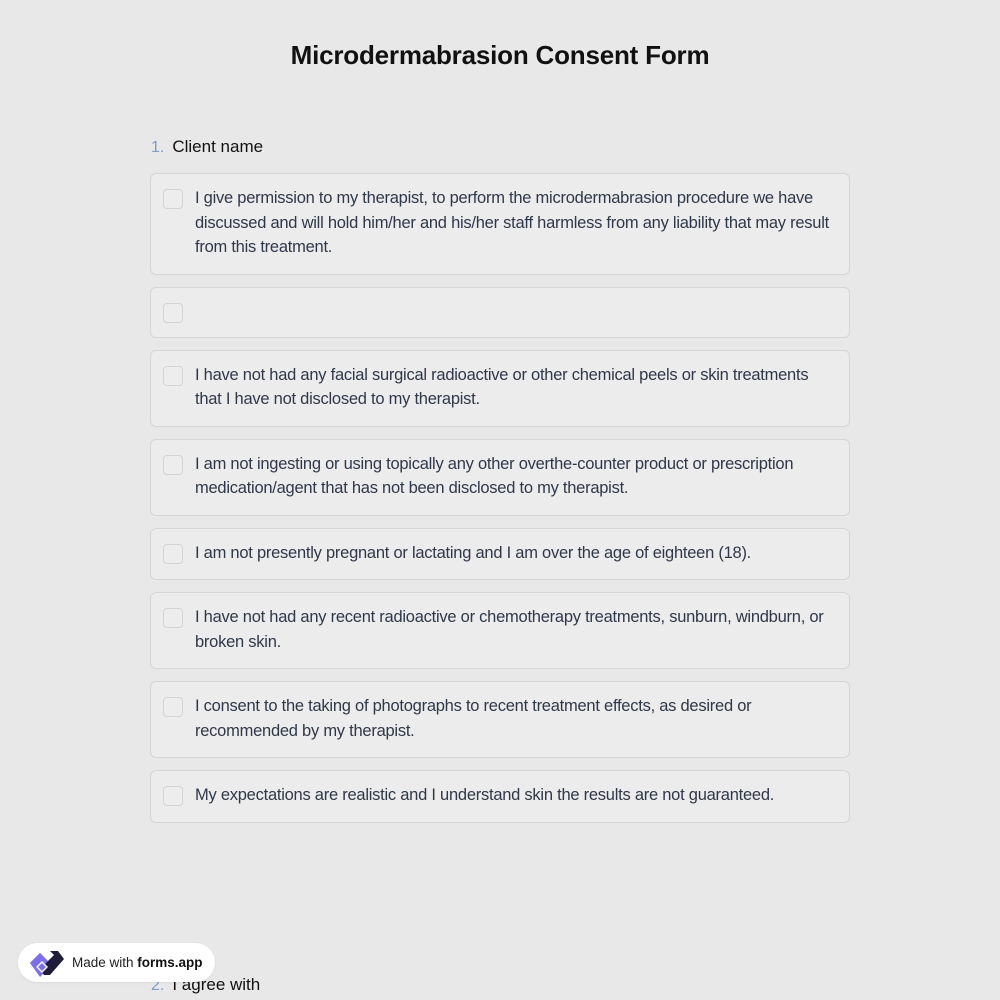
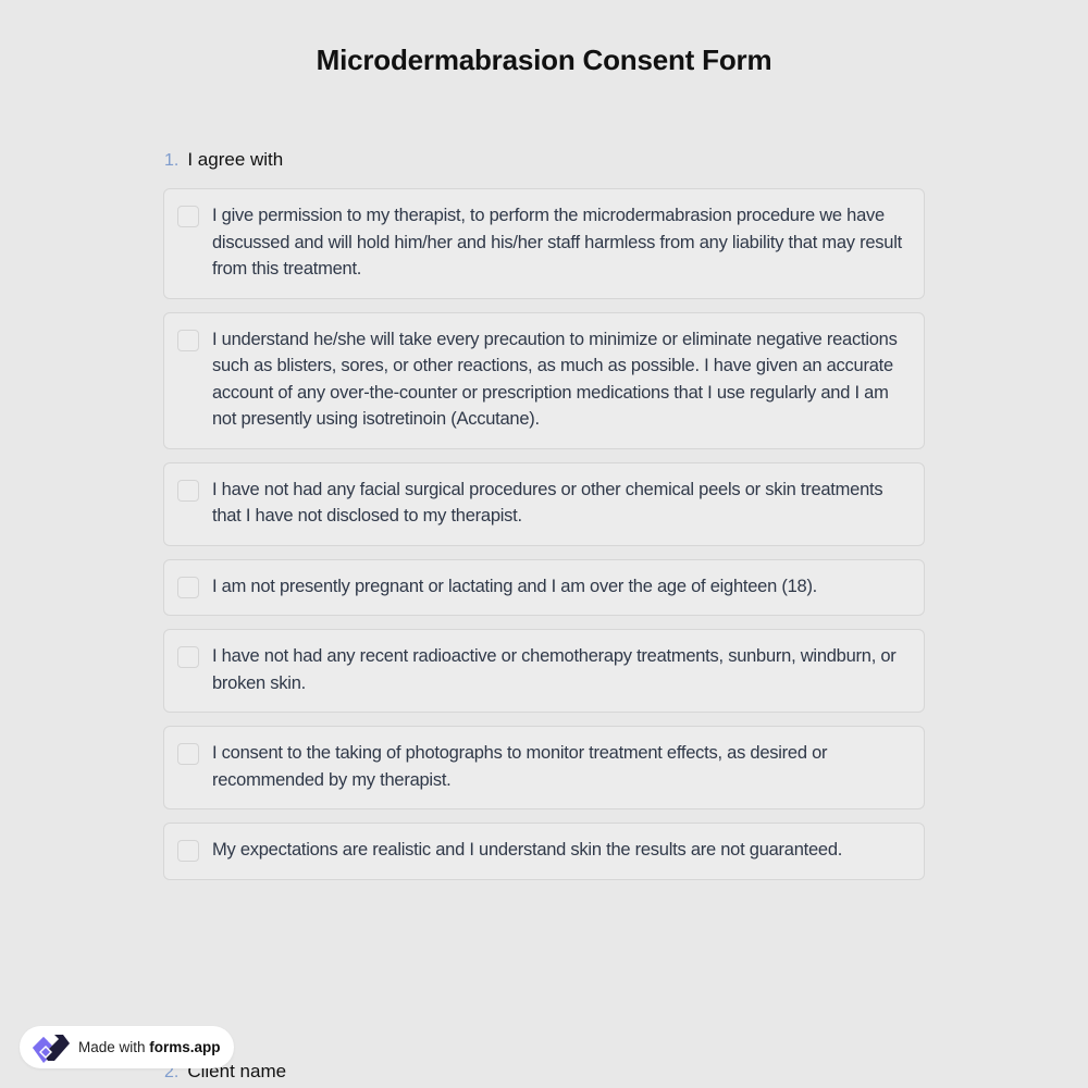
  Microdermabrasion Consent Form
  1.
- Client name
+ I agree with
  I give permission to my therapist, to perform the microdermabrasion procedure we have discussed and will hold him/her and his/her staff harmless from any liability that may result from this treatment.
+ I understand he/she will take every precaution to minimize or eliminate negative reactions such as blisters, sores, or other reactions, as much as possible. I have given an accurate account of any over-the-counter or prescription medications that I use regularly and I am not presently using isotretinoin (Accutane).
- I have not had any facial surgical radioactive or other chemical peels or skin treatments that I have not disclosed to my therapist.
+ I have not had any facial surgical procedures or other chemical peels or skin treatments that I have not disclosed to my therapist.
- I am not ingesting or using topically any other overthe-counter product or prescription medication/agent that has not been disclosed to my therapist.
  I am not presently pregnant or lactating and I am over the age of eighteen (18).
  I have not had any recent radioactive or chemotherapy treatments, sunburn, windburn, or broken skin.
- I consent to the taking of photographs to recent treatment effects, as desired or recommended by my therapist.
+ I consent to the taking of photographs to monitor treatment effects, as desired or recommended by my therapist.
  My expectations are realistic and I understand skin the results are not guaranteed.
  2.
- I agree with
+ Client name
  Made with forms.app
